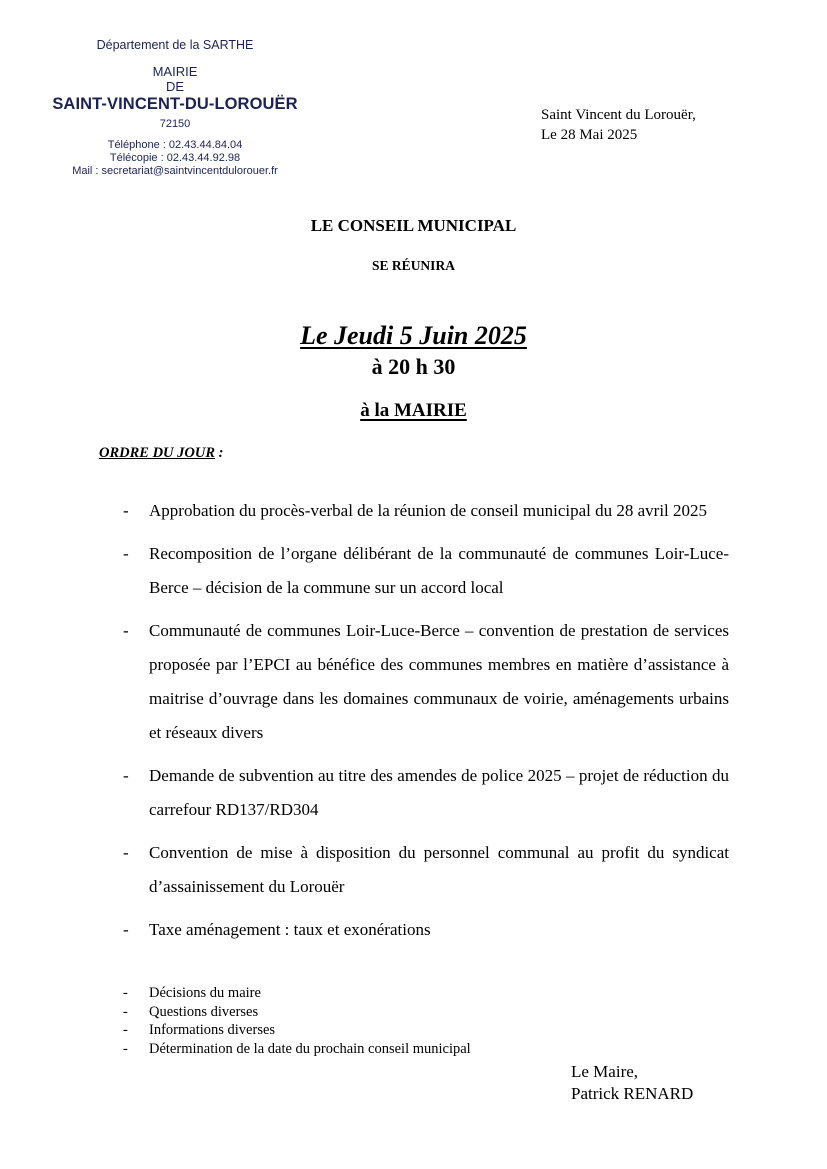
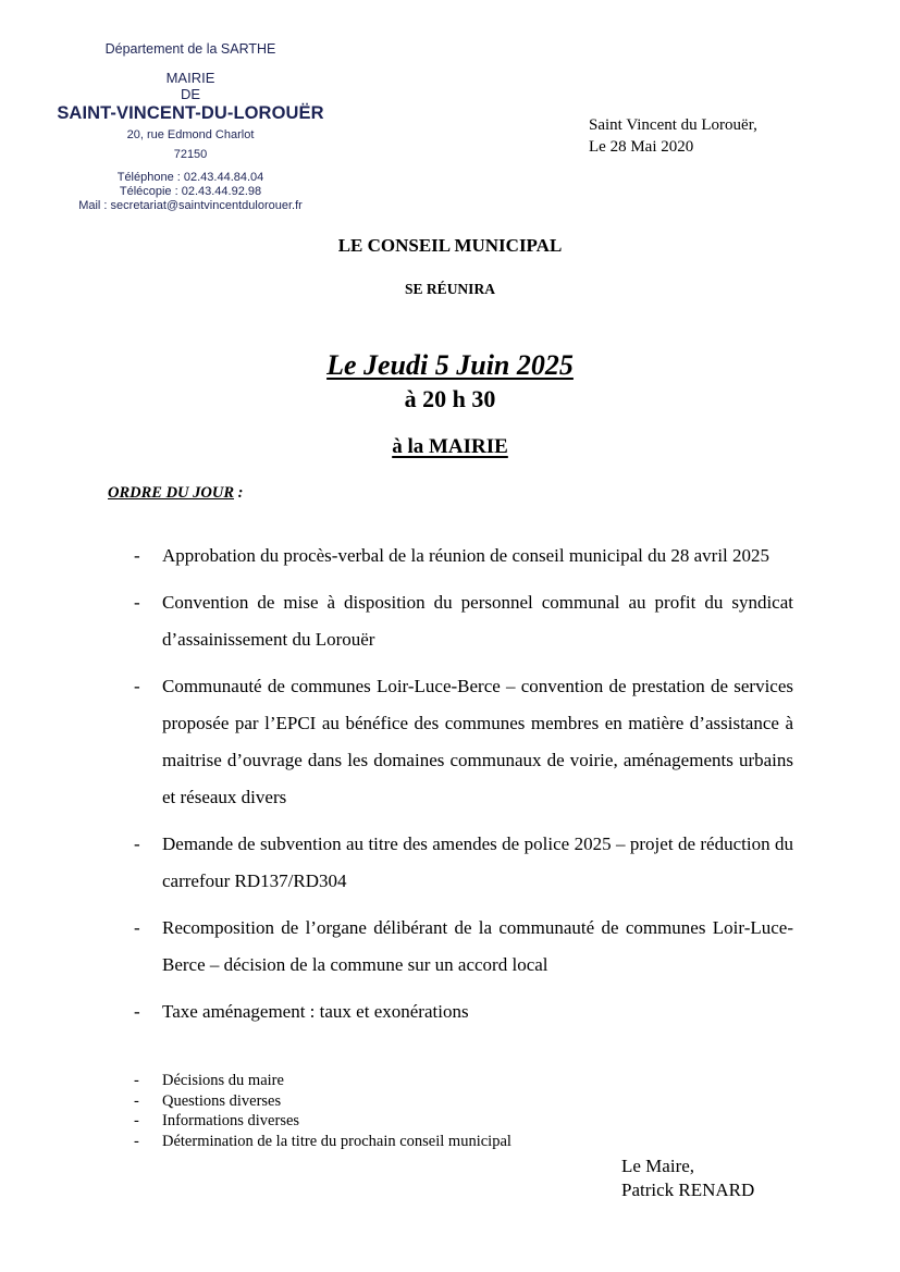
  Département de la SARTHE
  MAIRIE
  DE
  SAINT-VINCENT-DU-LOROUËR
+ 20, rue Edmond Charlot
  72150
  Téléphone : 02.43.44.84.04
  Télécopie : 02.43.44.92.98
  Mail : secretariat@saintvincentdulorouer.fr
  Saint Vincent du Lorouër,
- Le 28 Mai 2025
+ Le 28 Mai 2020
  LE CONSEIL MUNICIPAL
  SE RÉUNIRA
  Le Jeudi 5 Juin 2025
  à 20 h 30
  à la MAIRIE
  ORDRE DU JOUR :
  -
  Approbation du procès-verbal de la réunion de conseil municipal du 28 avril 2025
  -
- Recomposition de l’organe délibérant de la communauté de communes Loir-Luce-Berce – décision de la commune sur un accord local
+ Convention de mise à disposition du personnel communal au profit du syndicat d’assainissement du Lorouër
  -
  Communauté de communes Loir-Luce-Berce – convention de prestation de services proposée par l’EPCI au bénéfice des communes membres en matière d’assistance à maitrise d’ouvrage dans les domaines communaux de voirie, aménagements urbains et réseaux divers
  -
  Demande de subvention au titre des amendes de police 2025 – projet de réduction du carrefour RD137/RD304
  -
- Convention de mise à disposition du personnel communal au profit du syndicat d’assainissement du Lorouër
+ Recomposition de l’organe délibérant de la communauté de communes Loir-Luce-Berce – décision de la commune sur un accord local
  -
  Taxe aménagement : taux et exonérations
  -
  Décisions du maire
  -
  Questions diverses
  -
  Informations diverses
  -
- Détermination de la date du prochain conseil municipal
+ Détermination de la titre du prochain conseil municipal
  Le Maire,
  Patrick RENARD
